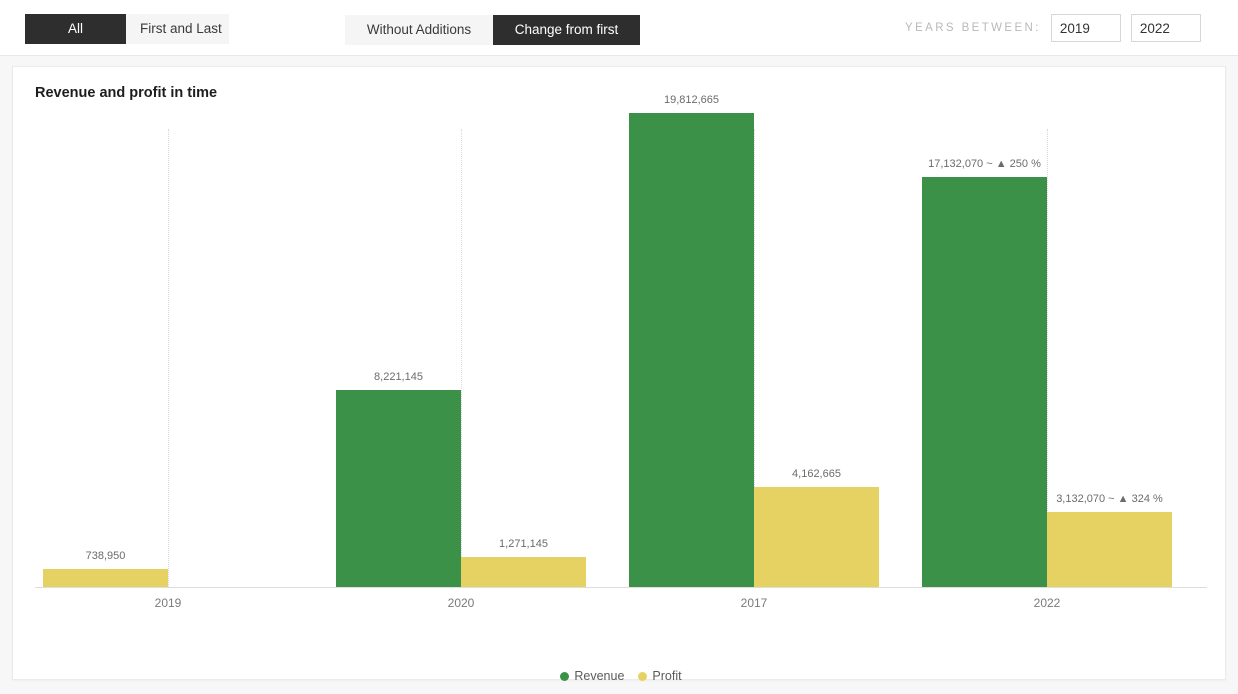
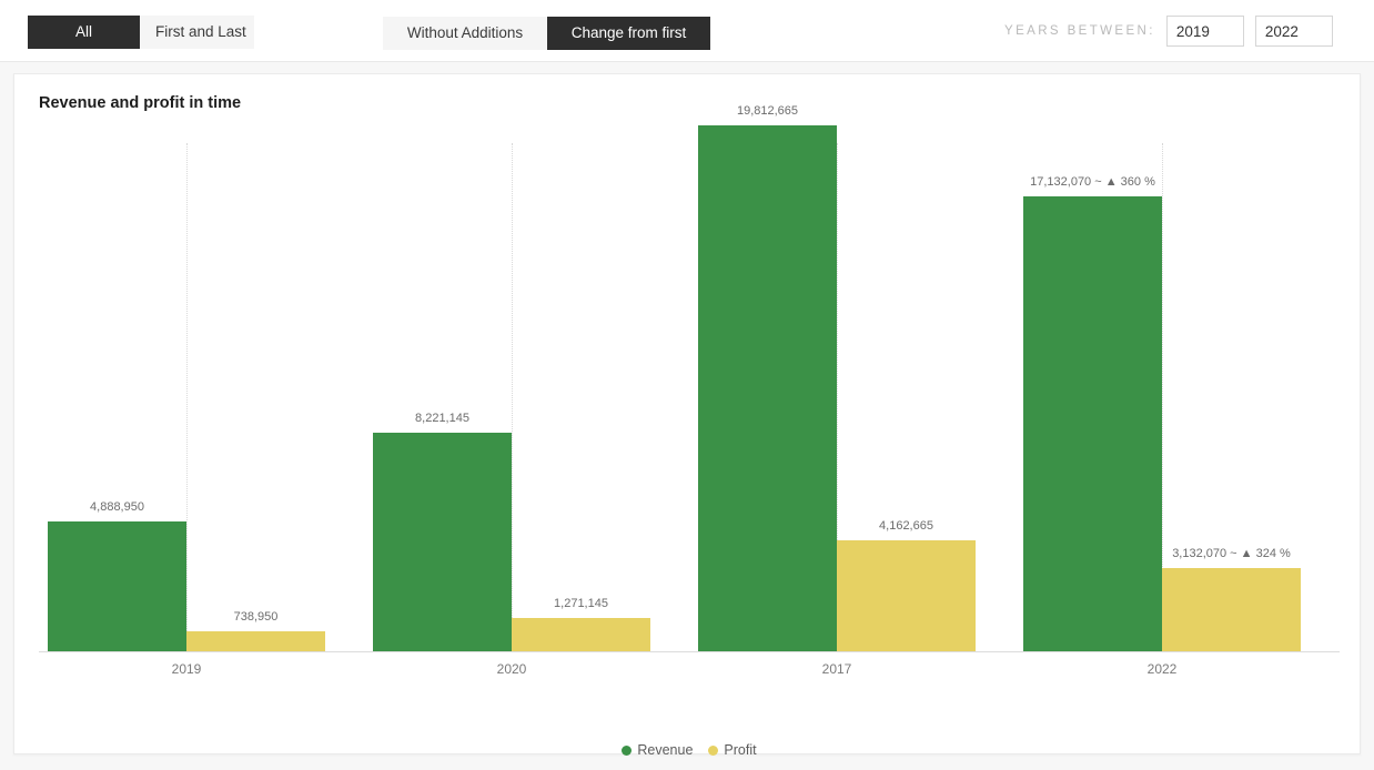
  All
  First and Last
  Without Additions
  Change from first
  YEARS BETWEEN:
  2019
  2022
  Revenue and profit in time
+ 4,888,950
  738,950
  2019
  8,221,145
  1,271,145
  2020
  19,812,665
  4,162,665
  2017
- 17,132,070 ~ ▲ 250 %
+ 17,132,070 ~ ▲ 360 %
  3,132,070 ~ ▲ 324 %
  2022
  Revenue
  Profit
